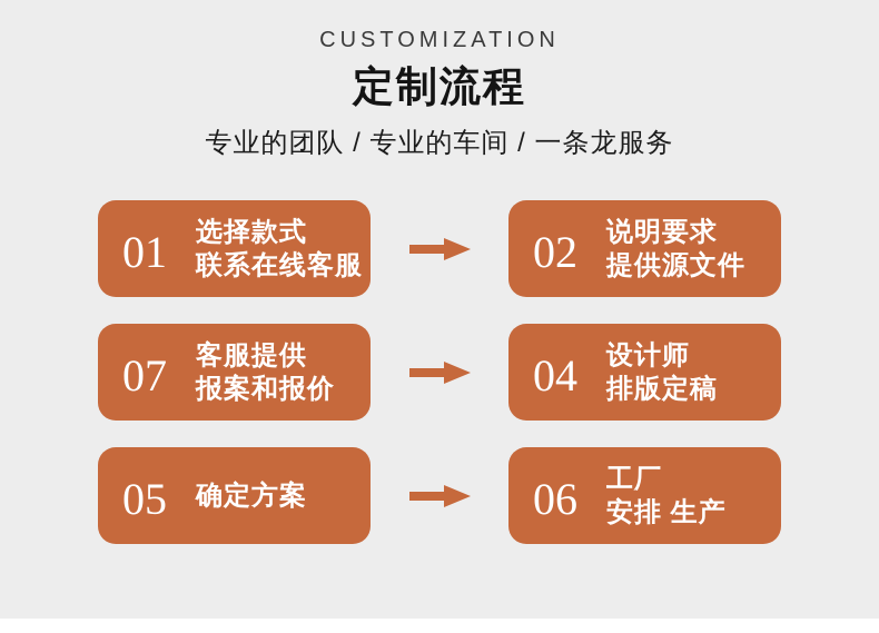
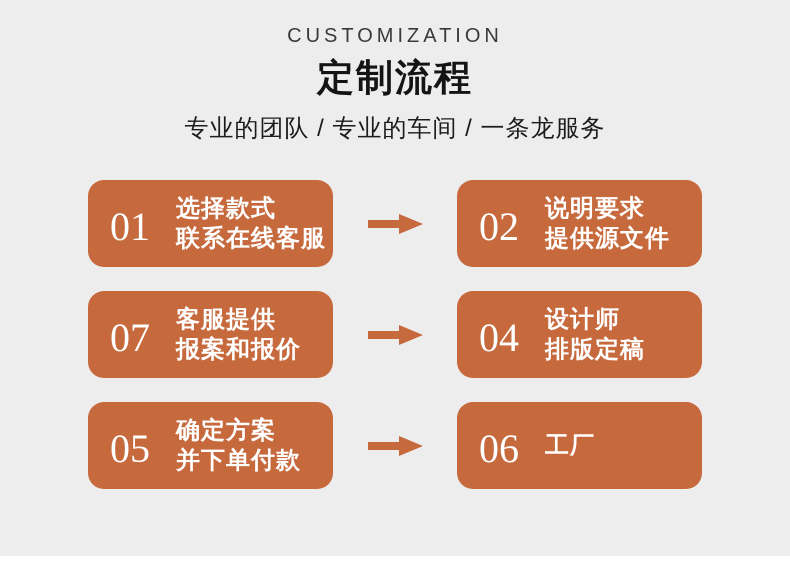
  CUSTOMIZATION
  定制流程
  专业的团队 / 专业的车间 / 一条龙服务
  01
  选择款式
  联系在线客服
  02
  说明要求
  提供源文件
  07
  客服提供
  报案和报价
  04
  设计师
  排版定稿
  05
  确定方案
+ 并下单付款
  06
  工厂
- 安排 生产
